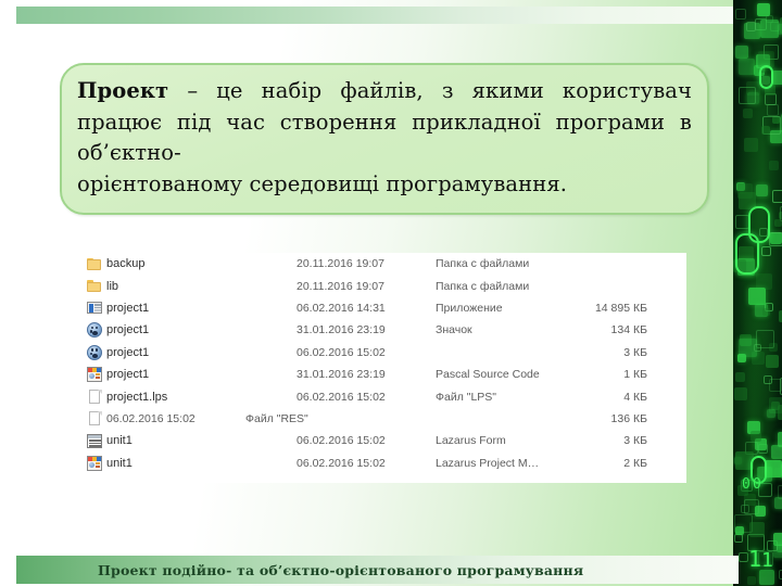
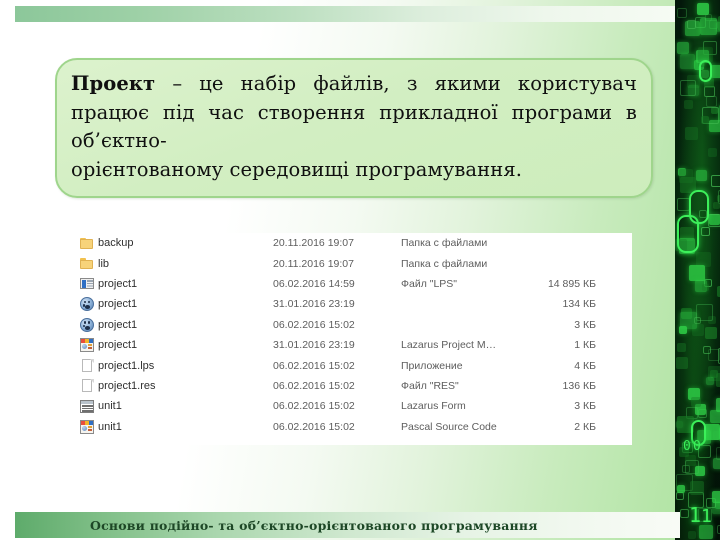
  0
  0
  1
  1
  Проект – це набір файлів, з якими користувач працює під час створення прикладної програми в об’єктно-
  орієнтованому середовищі програмування.
  backup
  20.11.2016 19:07
  Папка с файлами
  lib
  20.11.2016 19:07
  Папка с файлами
  project1
- 06.02.2016 14:31
+ 06.02.2016 14:59
- Приложение
+ Файл "LPS"
  14 895 КБ
  project1
  31.01.2016 23:19
- Значок
  134 КБ
  project1
  06.02.2016 15:02
  3 КБ
  project1
  31.01.2016 23:19
- Pascal Source Code
+ Lazarus Project M…
  1 КБ
  project1.lps
  06.02.2016 15:02
- Файл "LPS"
+ Приложение
  4 КБ
+ project1.res
  06.02.2016 15:02
  Файл "RES"
  136 КБ
  unit1
  06.02.2016 15:02
  Lazarus Form
  3 КБ
  unit1
  06.02.2016 15:02
- Lazarus Project M…
+ Pascal Source Code
  2 КБ
- Проект подійно- та об’єктно-орієнтованого програмування
+ Основи подійно- та об’єктно-орієнтованого програмування
